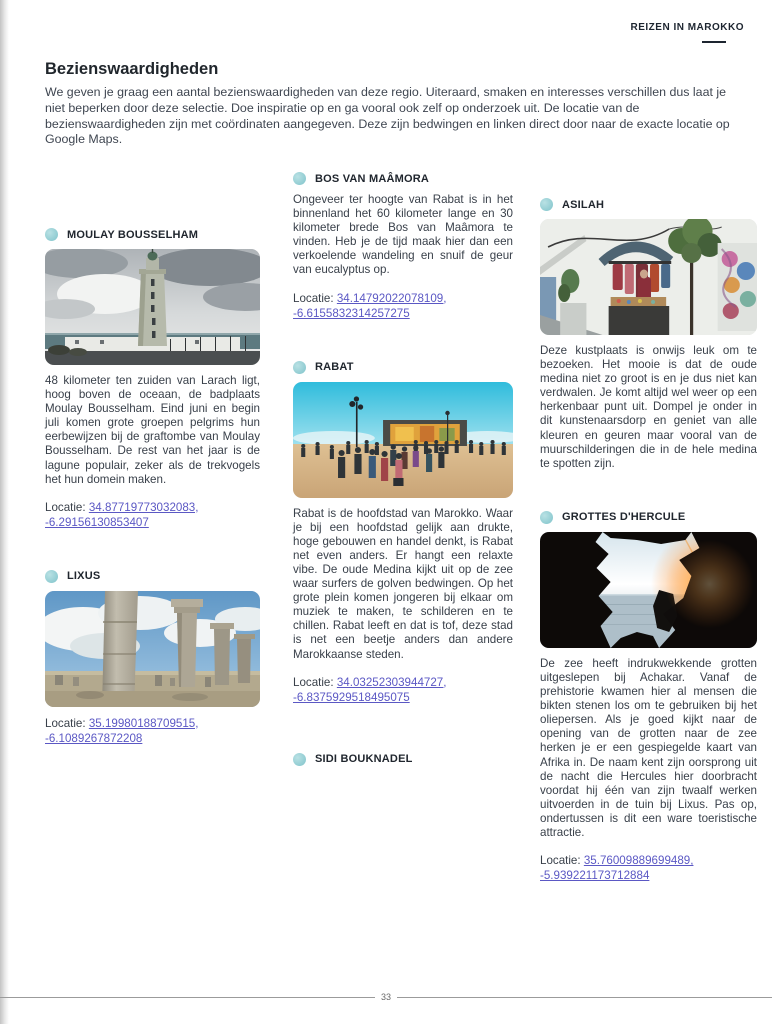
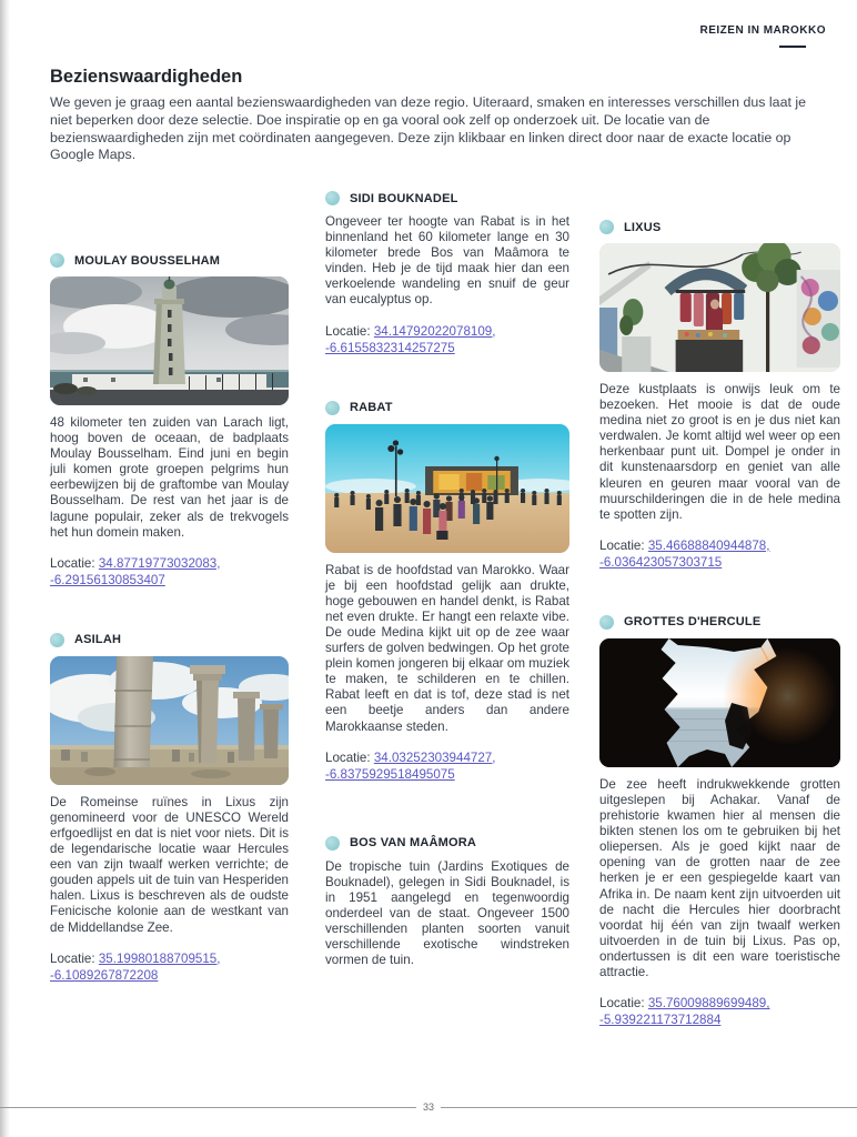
  REIZEN IN MAROKKO
  Bezienswaardigheden
- We geven je graag een aantal bezienswaardigheden van deze regio. Uiteraard, smaken en interesses verschillen dus laat je niet beperken door deze selectie. Doe inspiratie op en ga vooral ook zelf op onderzoek uit. De locatie van de bezienswaardigheden zijn met coördinaten aangegeven. Deze zijn bedwingen en linken direct door naar de exacte locatie op Google Maps.
+ We geven je graag een aantal bezienswaardigheden van deze regio. Uiteraard, smaken en interesses verschillen dus laat je niet beperken door deze selectie. Doe inspiratie op en ga vooral ook zelf op onderzoek uit. De locatie van de bezienswaardigheden zijn met coördinaten aangegeven. Deze zijn klikbaar en linken direct door naar de exacte locatie op Google Maps.
  MOULAY BOUSSELHAM
  48 kilometer ten zuiden van Larach ligt, hoog boven de oceaan, de badplaats Moulay Bousselham. Eind juni en begin juli komen grote groepen pelgrims hun eerbewijzen bij de graftombe van Moulay Bousselham. De rest van het jaar is de lagune populair, zeker als de trekvogels het hun domein maken.
  Locatie: 34.87719773032083, -6.29156130853407
- LIXUS
+ ASILAH
+ De Romeinse ruïnes in Lixus zijn genomineerd voor de UNESCO Wereld erfgoedlijst en dat is niet voor niets. Dit is de legendarische locatie waar Hercules een van zijn twaalf werken verrichte; de gouden appels uit de tuin van Hesperiden halen. Lixus is beschreven als de oudste Fenicische kolonie aan de westkant van de Middellandse Zee.
  Locatie: 35.19980188709515, -6.1089267872208
- BOS VAN MAÂMORA
+ SIDI BOUKNADEL
  Ongeveer ter hoogte van Rabat is in het binnenland het 60 kilometer lange en 30 kilometer brede Bos van Maâmora te vinden. Heb je de tijd maak hier dan een verkoelende wandeling en snuif de geur van eucalyptus op.
  Locatie: 34.14792022078109, -6.6155832314257275
  RABAT
- Rabat is de hoofdstad van Marokko. Waar je bij een hoofdstad gelijk aan drukte, hoge gebouwen en handel denkt, is Rabat net even anders. Er hangt een relaxte vibe. De oude Medina kijkt uit op de zee waar surfers de golven bedwingen. Op het grote plein komen jongeren bij elkaar om muziek te maken, te schilderen en te chillen. Rabat leeft en dat is tof, deze stad is net een beetje anders dan andere Marokkaanse steden.
+ Rabat is de hoofdstad van Marokko. Waar je bij een hoofdstad gelijk aan drukte, hoge gebouwen en handel denkt, is Rabat net even drukte. Er hangt een relaxte vibe. De oude Medina kijkt uit op de zee waar surfers de golven bedwingen. Op het grote plein komen jongeren bij elkaar om muziek te maken, te schilderen en te chillen. Rabat leeft en dat is tof, deze stad is net een beetje anders dan andere Marokkaanse steden.
  Locatie: 34.03252303944727, -6.8375929518495075
- SIDI BOUKNADEL
+ BOS VAN MAÂMORA
+ De tropische tuin (Jardins Exotiques de Bouknadel), gelegen in Sidi Bouknadel, is in 1951 aangelegd en tegenwoordig onderdeel van de staat. Ongeveer 1500 verschillenden planten soorten vanuit verschillende exotische windstreken vormen de tuin.
- ASILAH
+ LIXUS
  Deze kustplaats is onwijs leuk om te bezoeken. Het mooie is dat de oude medina niet zo groot is en je dus niet kan verdwalen. Je komt altijd wel weer op een herkenbaar punt uit. Dompel je onder in dit kunstenaarsdorp en geniet van alle kleuren en geuren maar vooral van de muurschilderingen die in de hele medina te spotten zijn.
+ Locatie: 35.46688840944878, -6.036423057303715
  GROTTES D'HERCULE
- De zee heeft indrukwekkende grotten uitgeslepen bij Achakar. Vanaf de prehistorie kwamen hier al mensen die bikten stenen los om te gebruiken bij het oliepersen. Als je goed kijkt naar de opening van de grotten naar de zee herken je er een gespiegelde kaart van Afrika in. De naam kent zijn oorsprong uit de nacht die Hercules hier doorbracht voordat hij één van zijn twaalf werken uitvoerden in de tuin bij Lixus. Pas op, ondertussen is dit een ware toeristische attractie.
+ De zee heeft indrukwekkende grotten uitgeslepen bij Achakar. Vanaf de prehistorie kwamen hier al mensen die bikten stenen los om te gebruiken bij het oliepersen. Als je goed kijkt naar de opening van de grotten naar de zee herken je er een gespiegelde kaart van Afrika in. De naam kent zijn uitvoerden uit de nacht die Hercules hier doorbracht voordat hij één van zijn twaalf werken uitvoerden in de tuin bij Lixus. Pas op, ondertussen is dit een ware toeristische attractie.
  Locatie: 35.76009889699489, -5.939221173712884
  33
